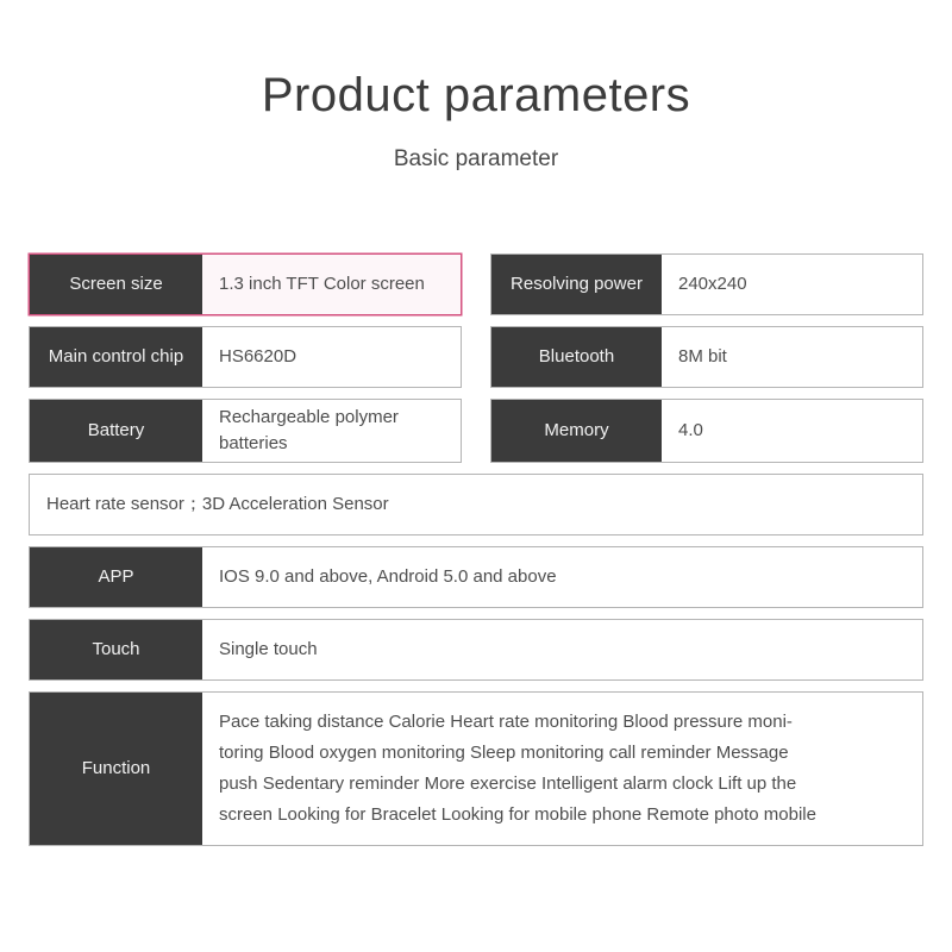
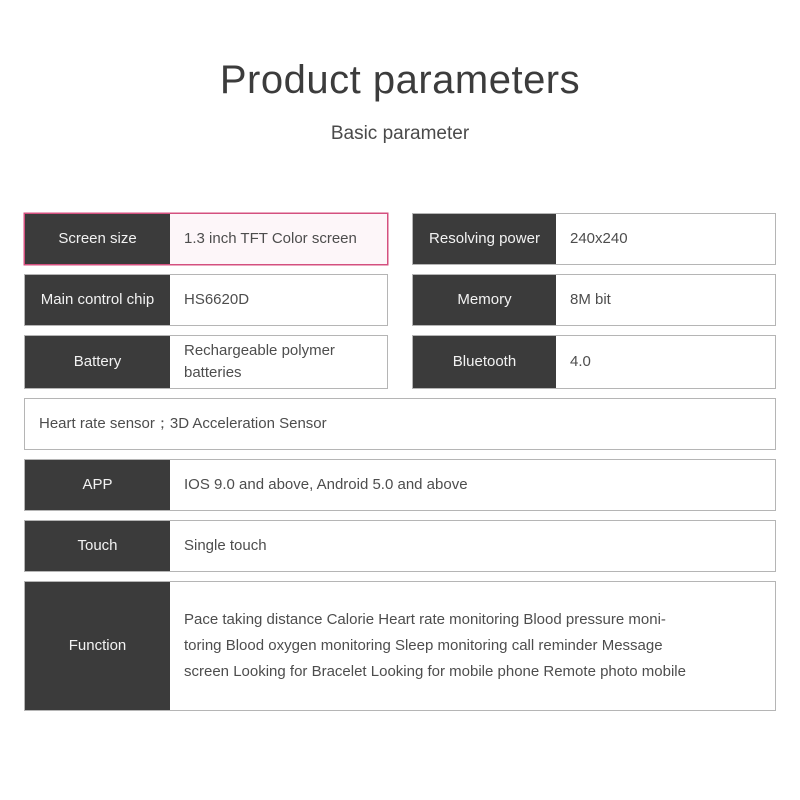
  Product parameters
  Basic parameter
  Screen size
  1.3 inch TFT Color screen
  Resolving power
  240x240
  Main control chip
  HS6620D
- Bluetooth
+ Memory
  8M bit
  Battery
  Rechargeable polymer
  batteries
- Memory
+ Bluetooth
  4.0
  Heart rate sensor；3D Acceleration Sensor
  APP
  IOS 9.0 and above, Android 5.0 and above
  Touch
  Single touch
  Function
  Pace taking distance Calorie Heart rate monitoring Blood pressure moni-
  toring Blood oxygen monitoring Sleep monitoring call reminder Message
- push Sedentary reminder More exercise Intelligent alarm clock Lift up the
  screen Looking for Bracelet Looking for mobile phone Remote photo mobile
